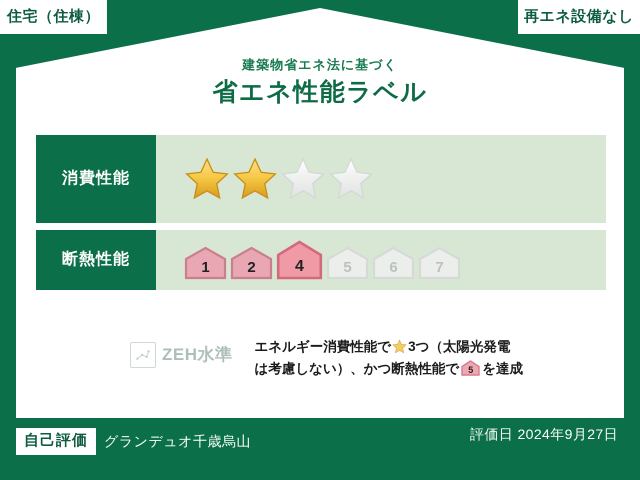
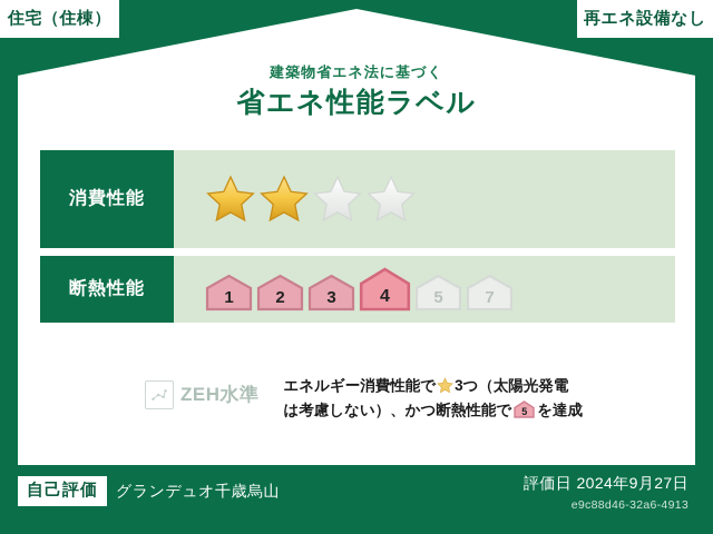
  住宅（住棟）
  再エネ設備なし
  建築物省エネ法に基づく
  省エネ性能ラベル
  消費性能
  断熱性能
  1
  2
+ 3
  4
  5
- 6
  7
  ZEH水準
  エネルギー消費性能で 3つ（太陽光発電
  は考慮しない）、かつ断熱性能で
  5
  を達成
  自己評価
  グランデュオ千歳烏山
  評価日 2024年9月27日
+ e9c88d46-32a6-4913
